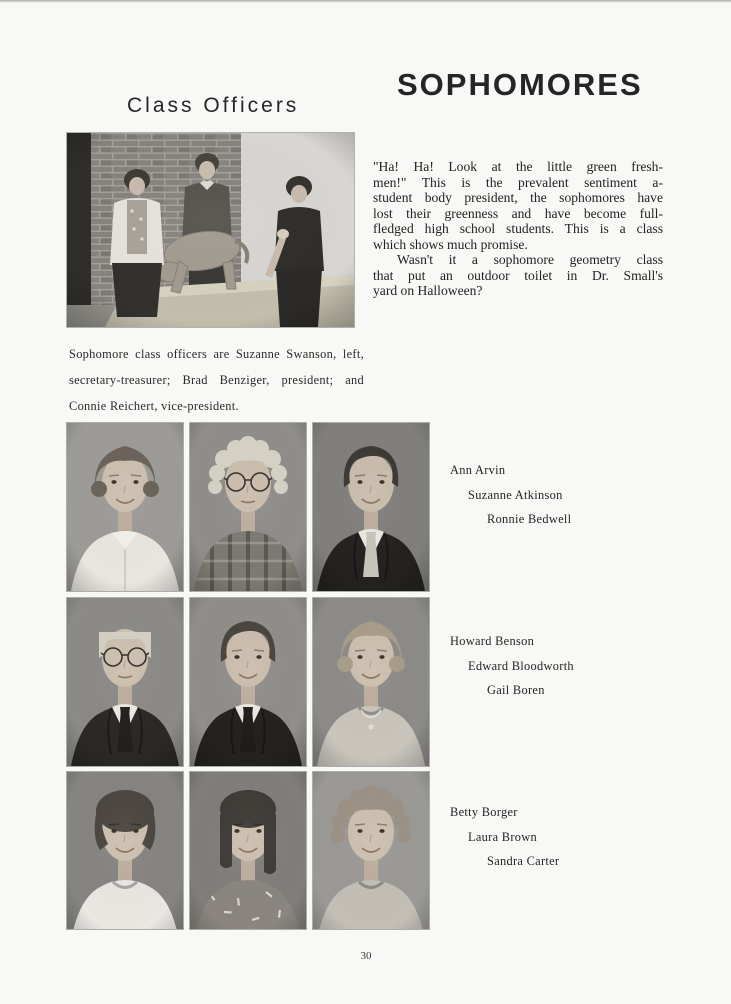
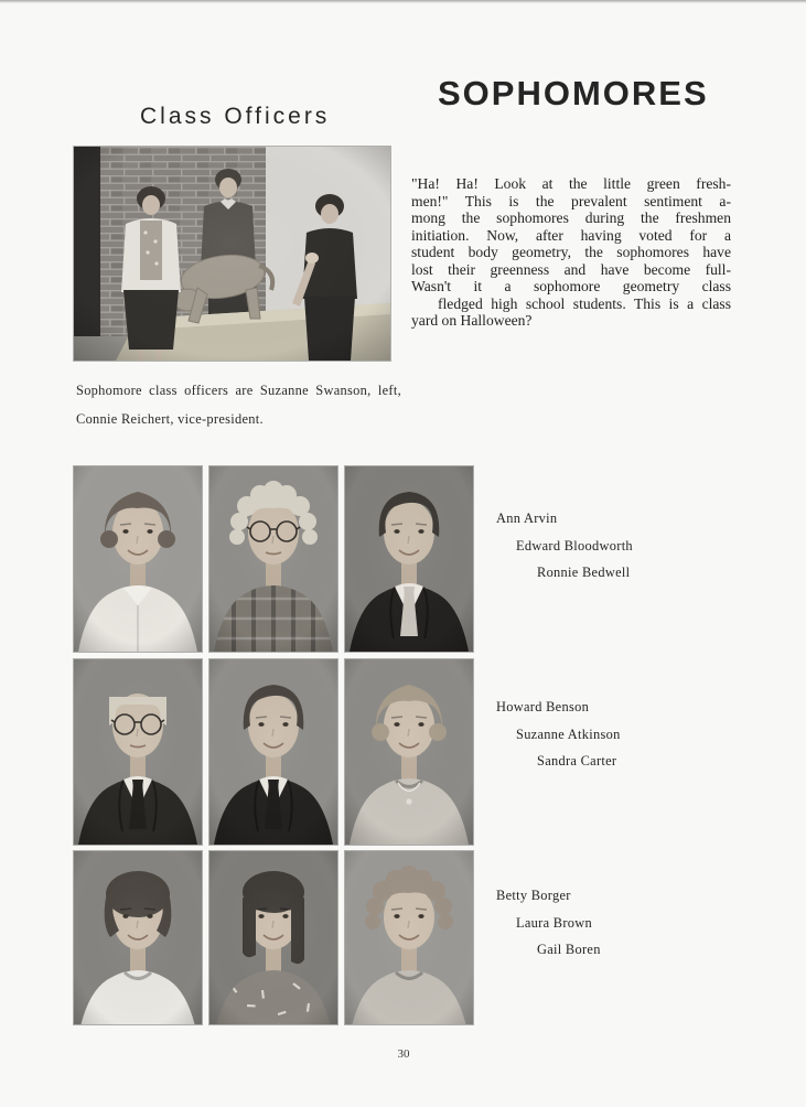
  Class Officers
  SOPHOMORES
  Sophomore class officers are Suzanne Swanson, left,
- secretary-treasurer; Brad Benziger, president; and
  Connie Reichert, vice-president.
  "Ha! Ha! Look at the little green fresh-
  men!" This is the prevalent sentiment a-
+ mong the sophomores during the freshmen
+ initiation. Now, after having voted for a
- student body president, the sophomores have
+ student body geometry, the sophomores have
  lost their greenness and have become full-
- fledged high school students. This is a class
+ Wasn't it a sophomore geometry class
- which shows much promise.
- Wasn't it a sophomore geometry class
+ fledged high school students. This is a class
- that put an outdoor toilet in Dr. Small's
  yard on Halloween?
  Ann Arvin
- Suzanne Atkinson
+ Edward Bloodworth
  Ronnie Bedwell
  Howard Benson
- Edward Bloodworth
+ Suzanne Atkinson
- Gail Boren
+ Sandra Carter
  Betty Borger
  Laura Brown
- Sandra Carter
+ Gail Boren
  30
